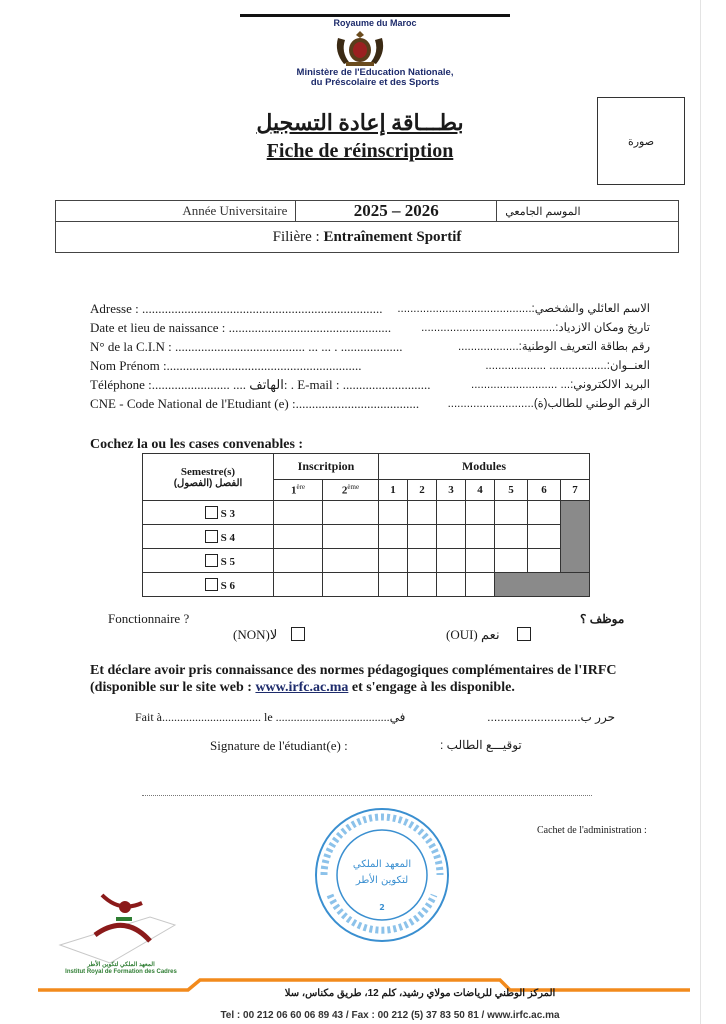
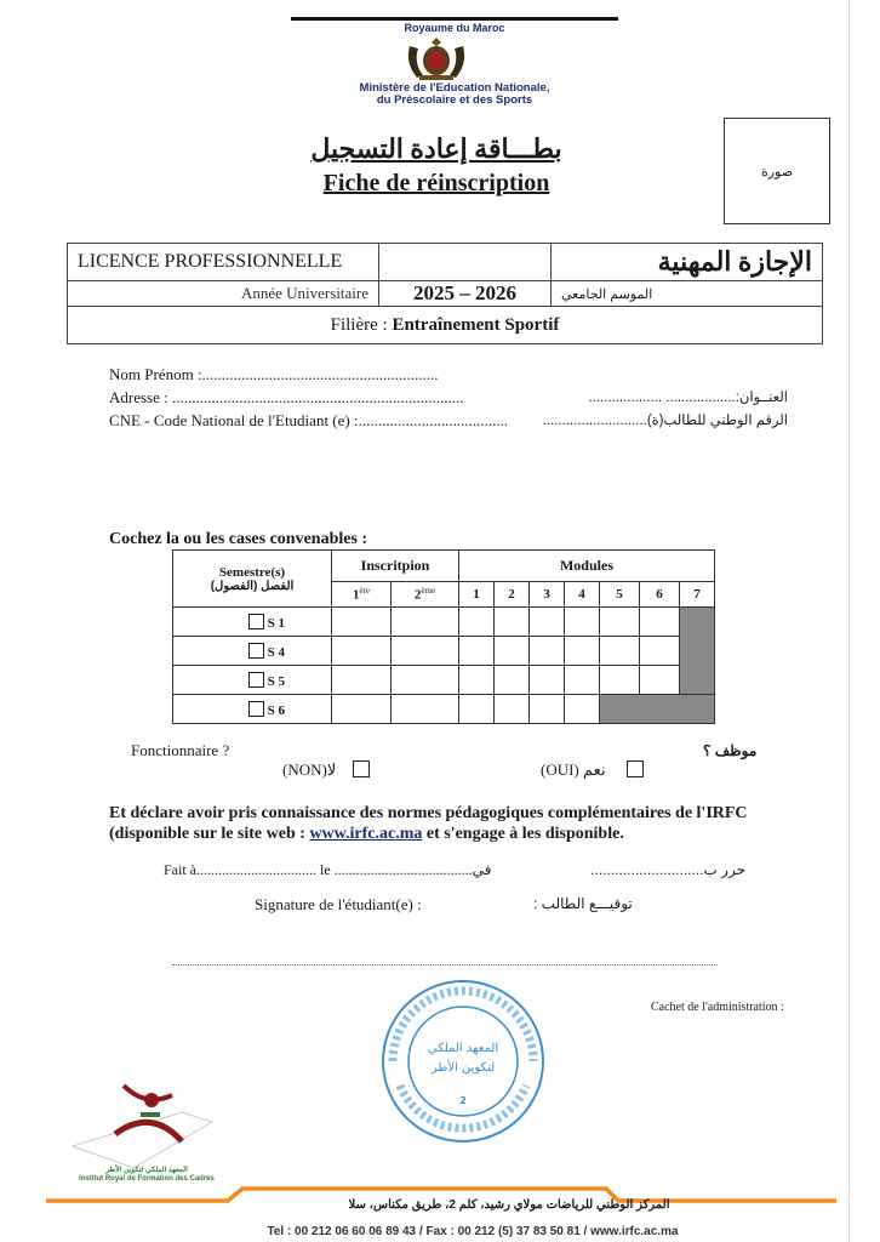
  Royaume du Maroc
  Ministère de l'Education Nationale,
  du Préscolaire et des Sports
  بطـــاقة إعادة التسجيل
  Fiche de réinscription
  صورة
+ LICENCE PROFESSIONNELLE		الإجازة المهنية
  Année Universitaire	2025 – 2026	الموسم الجامعي
  Filière : Entraînement Sportif
- Adresse : ..........................................................................
+ Nom Prénom :............................................................
- الاسم العائلي والشخصي:..........................................
- Date et lieu de naissance : ..................................................
- تاريخ ومكان الازدياد:..........................................
- N° de la C.I.N : ........................................ ... ... . ...................
- رقم بطاقة التعريف الوطنية:...................
- Nom Prénom :............................................................
+ Adresse : ..........................................................................
  العنــوان:.................. ...................
- Téléphone :........................ .... الهاتف: . E-mail : ...........................
- البريد الالكتروني:... ...........................
  CNE - Code National de l'Etudiant (e) :......................................
  الرقم الوطني للطالب(ة)...........................
  Cochez la ou les cases convenables :
  Semestre(s) الفصل (الفصول)	Inscritpion	Modules
  1ère	2ème	1	2	3	4	5	6	7
- S 3
+ S 1
  S 4
  S 5
  S 6
  Fonctionnaire ?
  موظف ؟
  (NON)لا
  (OUI) نعم
  Et déclare avoir pris connaissance des normes pédagogiques complémentaires de l'IRFC (disponible sur le site web : www.irfc.ac.ma et s'engage à les disponible.
  Fait à................................. le ......................................في
  حرر ب............................
  Signature de l'étudiant(e) :
  توقيـــع الطالب :
  Cachet de l'administration :
  المعهد الملكي
  لتكوين الأطر
  2
- المركز الوطني للرياضات مولاي رشيد، كلم 12، طريق مكناس، سلا
+ المركز الوطني للرياضات مولاي رشيد، كلم 2، طريق مكناس، سلا
  Tel : 00 212 06 60 06 89 43 / Fax : 00 212 (5) 37 83 50 81 / www.irfc.ac.ma
